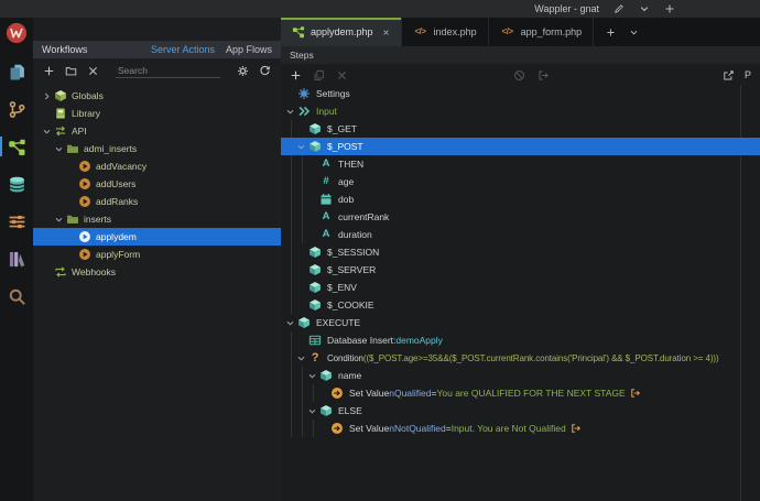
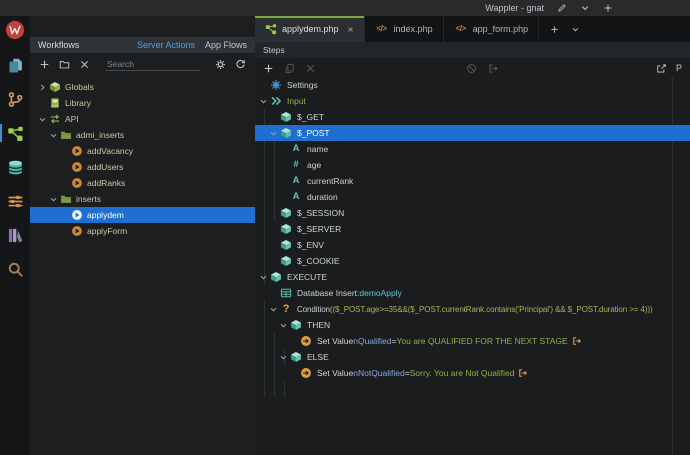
  Wappler - gnat
  Workflows
  Server Actions
  App Flows
  Search
  Globals
  Library
  API
  admi_inserts
  addVacancy
  addUsers
  addRanks
  inserts
  applydem
  applyForm
- Webhooks
  applydem.php
  </>
  index.php
  </>
  app_form.php
  Steps
  P
  Settings
  Input
  $_GET
  $_POST
  A
- THEN
+ name
  #
  age
- dob
  A
  currentRank
  A
  duration
  $_SESSION
  $_SERVER
  $_ENV
  $_COOKIE
  EXECUTE
  Database Insert:
  demoApply
  ?
  Condition
  (($_POST.age>=35&&($_POST.currentRank.contains('Principal') && $_POST.duration >= 4)))
- name
+ THEN
  Set Value
  nQualified
  =
  You are QUALIFIED FOR THE NEXT STAGE
  ELSE
  Set Value
  nNotQualified
  =
- Input. You are Not Qualified
+ Sorry. You are Not Qualified
